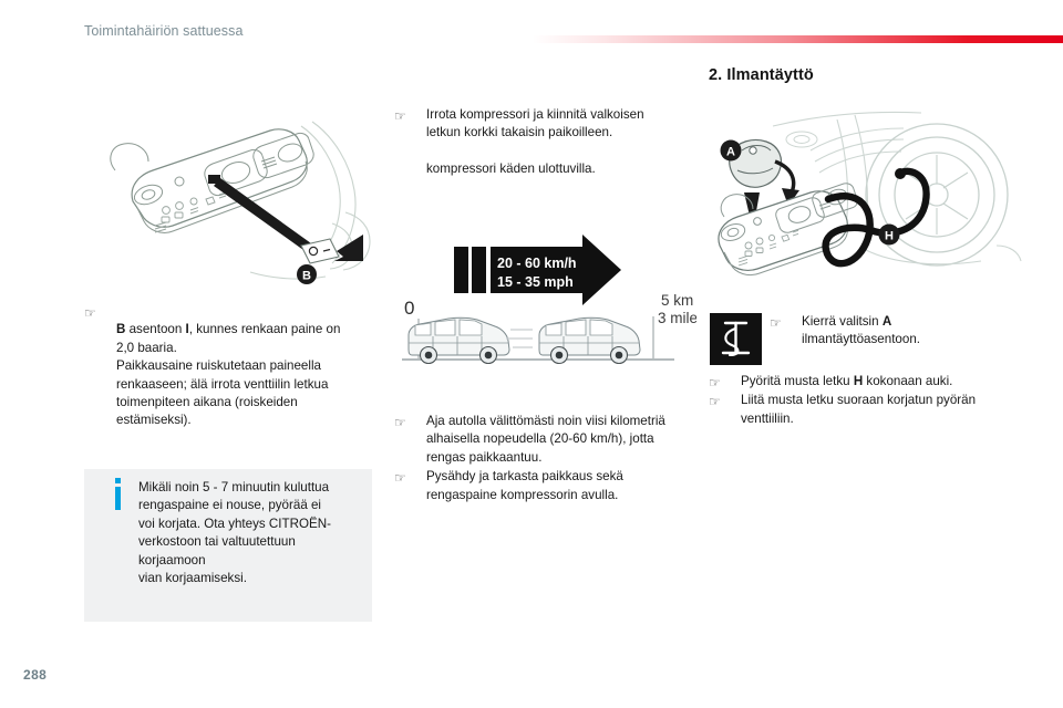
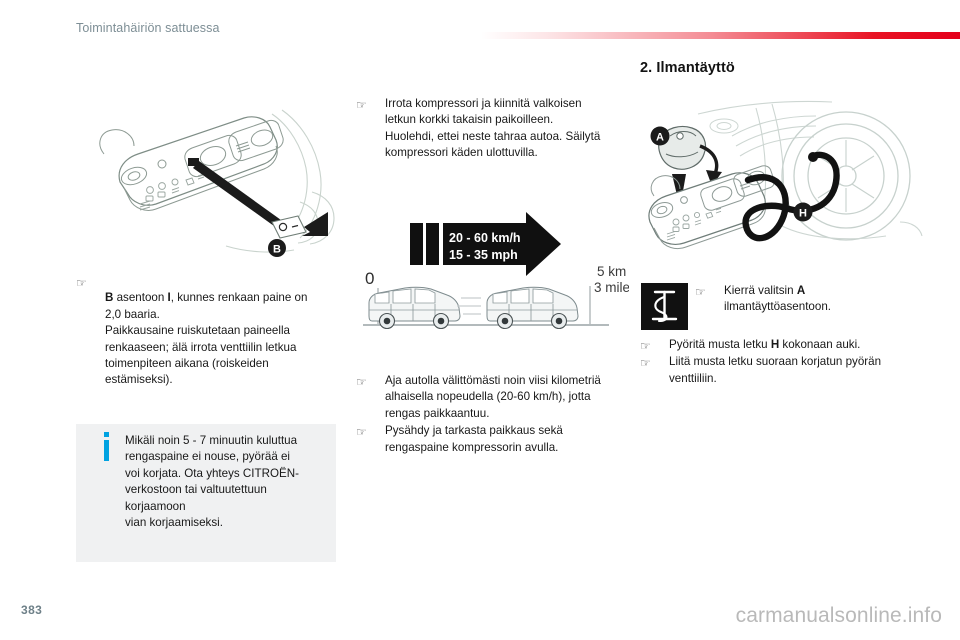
  Toimintahäiriön sattuessa
  B
  ☞
  B asentoon I, kunnes renkaan paine on
  2,0 baaria.
  Paikkausaine ruiskutetaan paineella
  renkaaseen; älä irrota venttiilin letkua
  toimenpiteen aikana (roiskeiden
  estämiseksi).
  Mikäli noin 5 - 7 minuutin kuluttua
  rengaspaine ei nouse, pyörää ei
  voi korjata. Ota yhteys CITROËN-
  verkostoon tai valtuutettuun korjaamoon
  vian korjaamiseksi.
  ☞
  Irrota kompressori ja kiinnitä valkoisen
  letkun korkki takaisin paikoilleen.
+ Huolehdi, ettei neste tahraa autoa. Säilytä
  kompressori käden ulottuvilla.
  0
  5 km
  3 mile
  20 - 60 km/h
  15 - 35 mph
  ☞
  Aja autolla välittömästi noin viisi kilometriä
  alhaisella nopeudella (20-60 km/h), jotta
  rengas paikkaantuu.
  ☞
  Pysähdy ja tarkasta paikkaus sekä
  rengaspaine kompressorin avulla.
  2. Ilmantäyttö
  A
  H
  ☞
  Kierrä valitsin A
  ilmantäyttöasentoon.
  ☞
  Pyöritä musta letku H kokonaan auki.
  ☞
  Liitä musta letku suoraan korjatun pyörän
  venttiiliin.
- 288
+ 383
+ carmanualsonline.info
